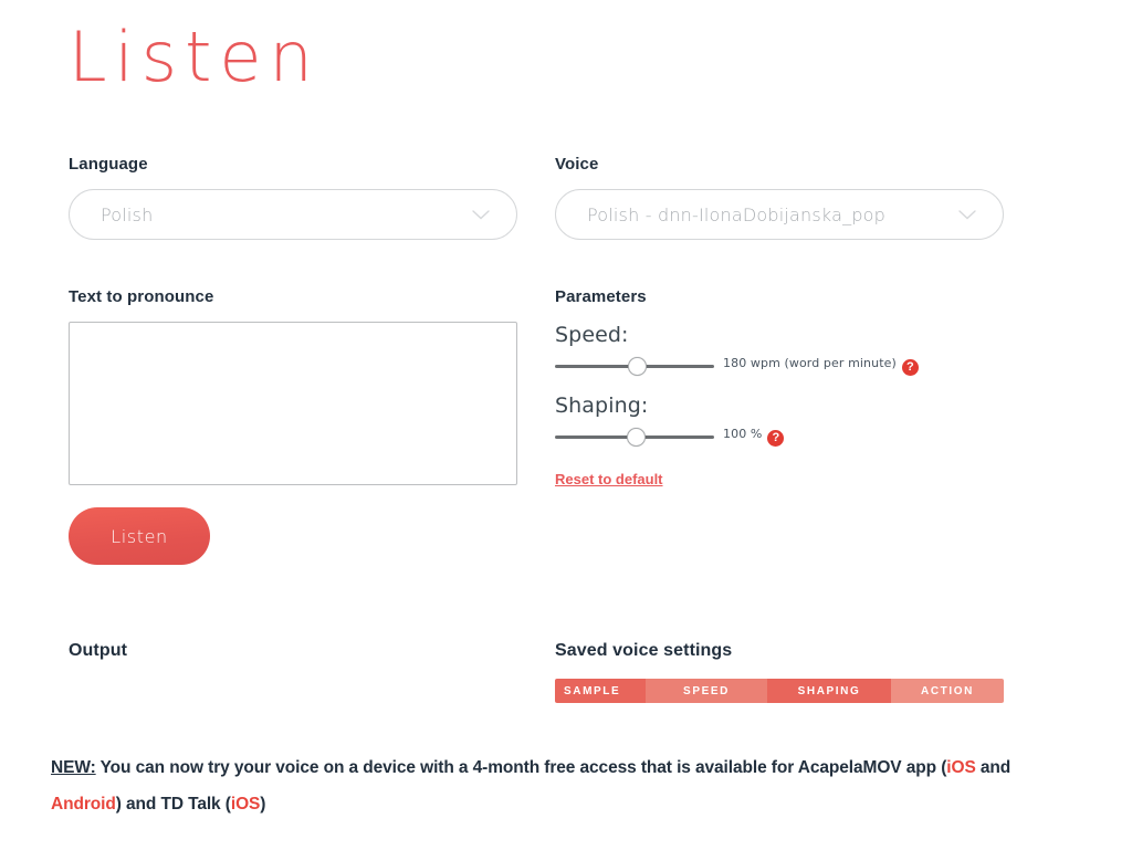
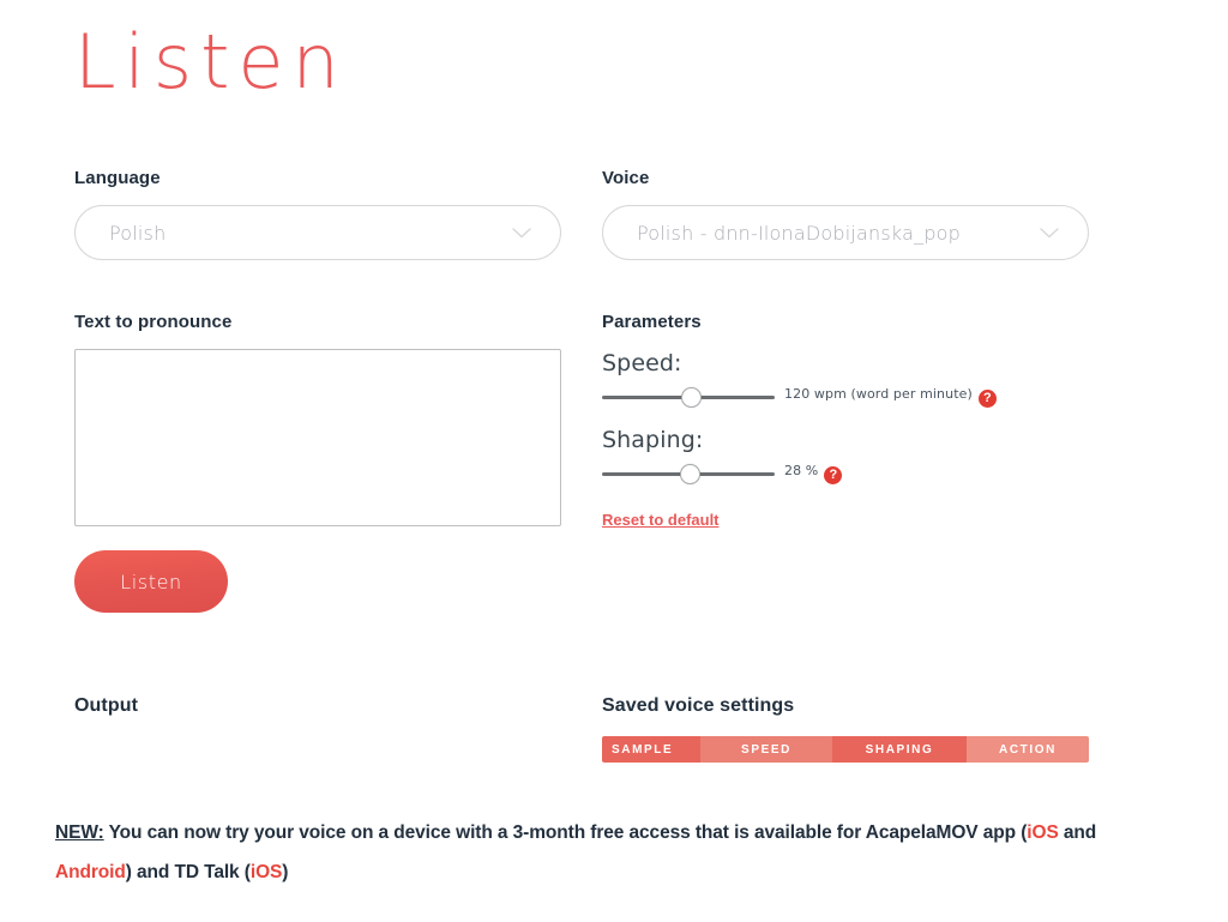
  Listen
  Language
  Polish
  Text to pronounce
  Listen
  Voice
  Polish - dnn-IlonaDobijanska_pop
  Parameters
  Speed:
- 180 wpm (word per minute) ?
+ 120 wpm (word per minute) ?
  Shaping:
- 100 % ?
+ 28 % ?
  Reset to default
  Output
  Saved voice settings
  SAMPLE
  SPEED
  SHAPING
  ACTION
- NEW: You can now try your voice on a device with a 4-month free access that is available for AcapelaMOV app (iOS and Android) and TD Talk (iOS)
+ NEW: You can now try your voice on a device with a 3-month free access that is available for AcapelaMOV app (iOS and Android) and TD Talk (iOS)
